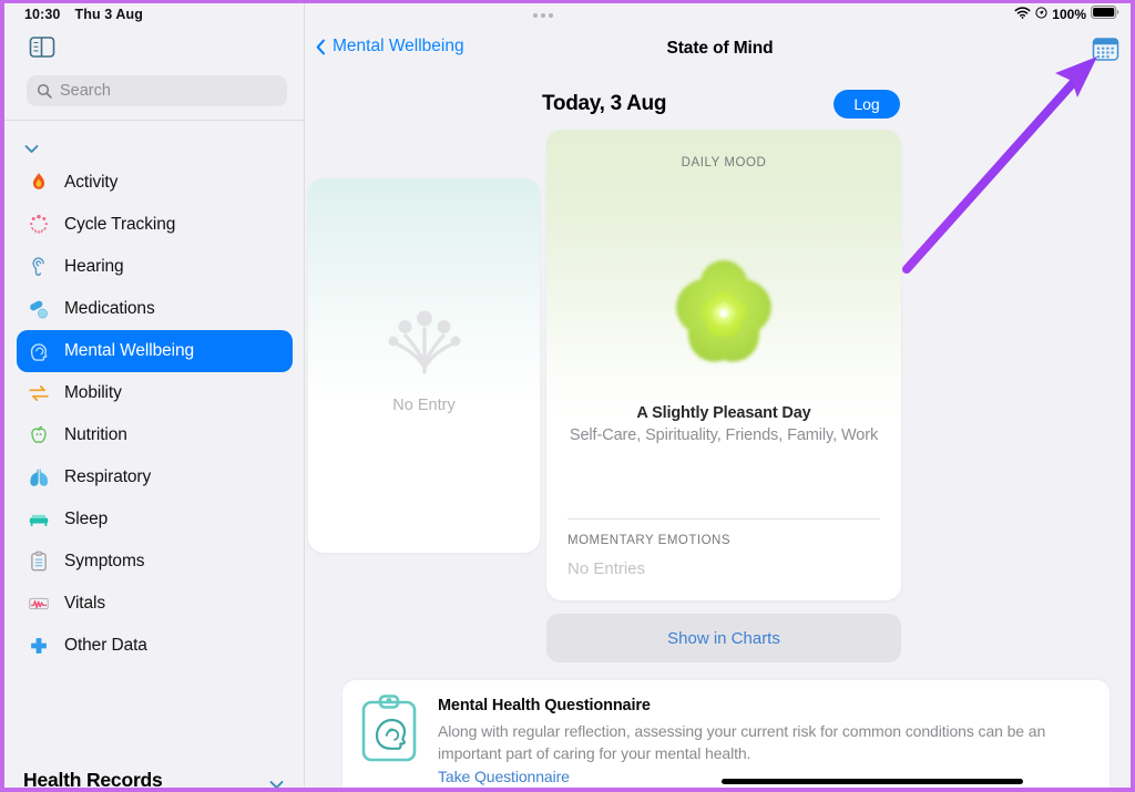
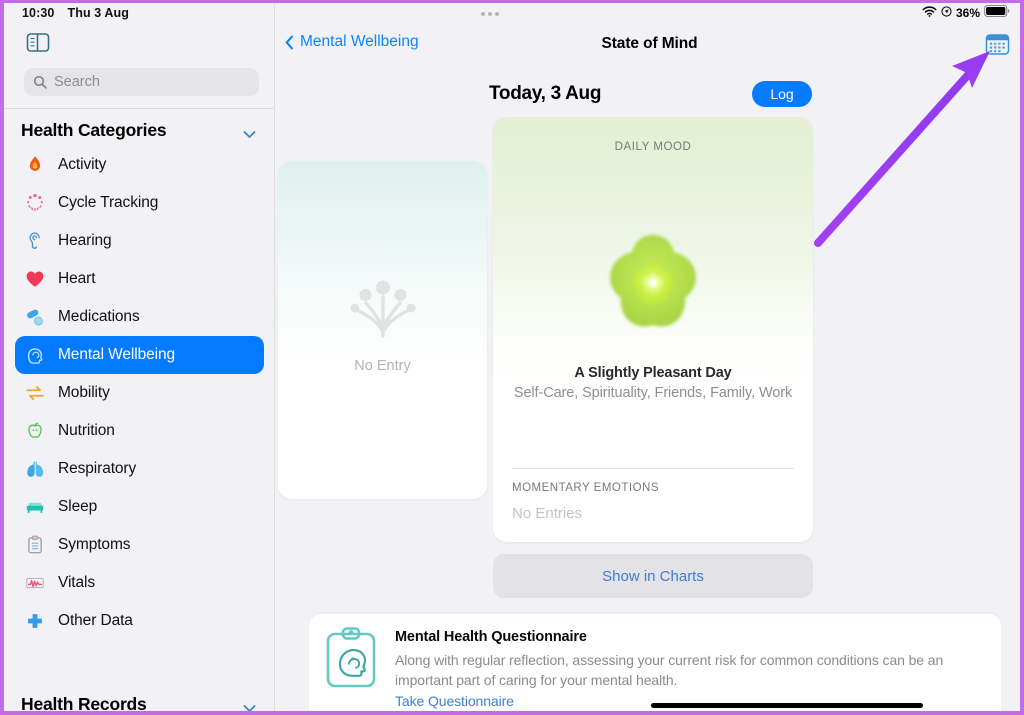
  10:30 Thu 3 Aug
  Search
+ Health Categories
  Activity
  Cycle Tracking
  Hearing
+ Heart
  Medications
  Mental Wellbeing
  Mobility
  Nutrition
  Respiratory
  Sleep
  Symptoms
  Vitals
  Other Data
  Health Records
- 100%
+ 36%
  Mental Wellbeing
  State of Mind
  Today, 3 Aug
  Log
  No Entry
  DAILY MOOD
  A Slightly Pleasant Day
  Self-Care, Spirituality, Friends, Family, Work
  MOMENTARY EMOTIONS
  No Entries
  Show in Charts
  Mental Health Questionnaire
  Along with regular reflection, assessing your current risk for common conditions can be an important part of caring for your mental health.
  Take Questionnaire
